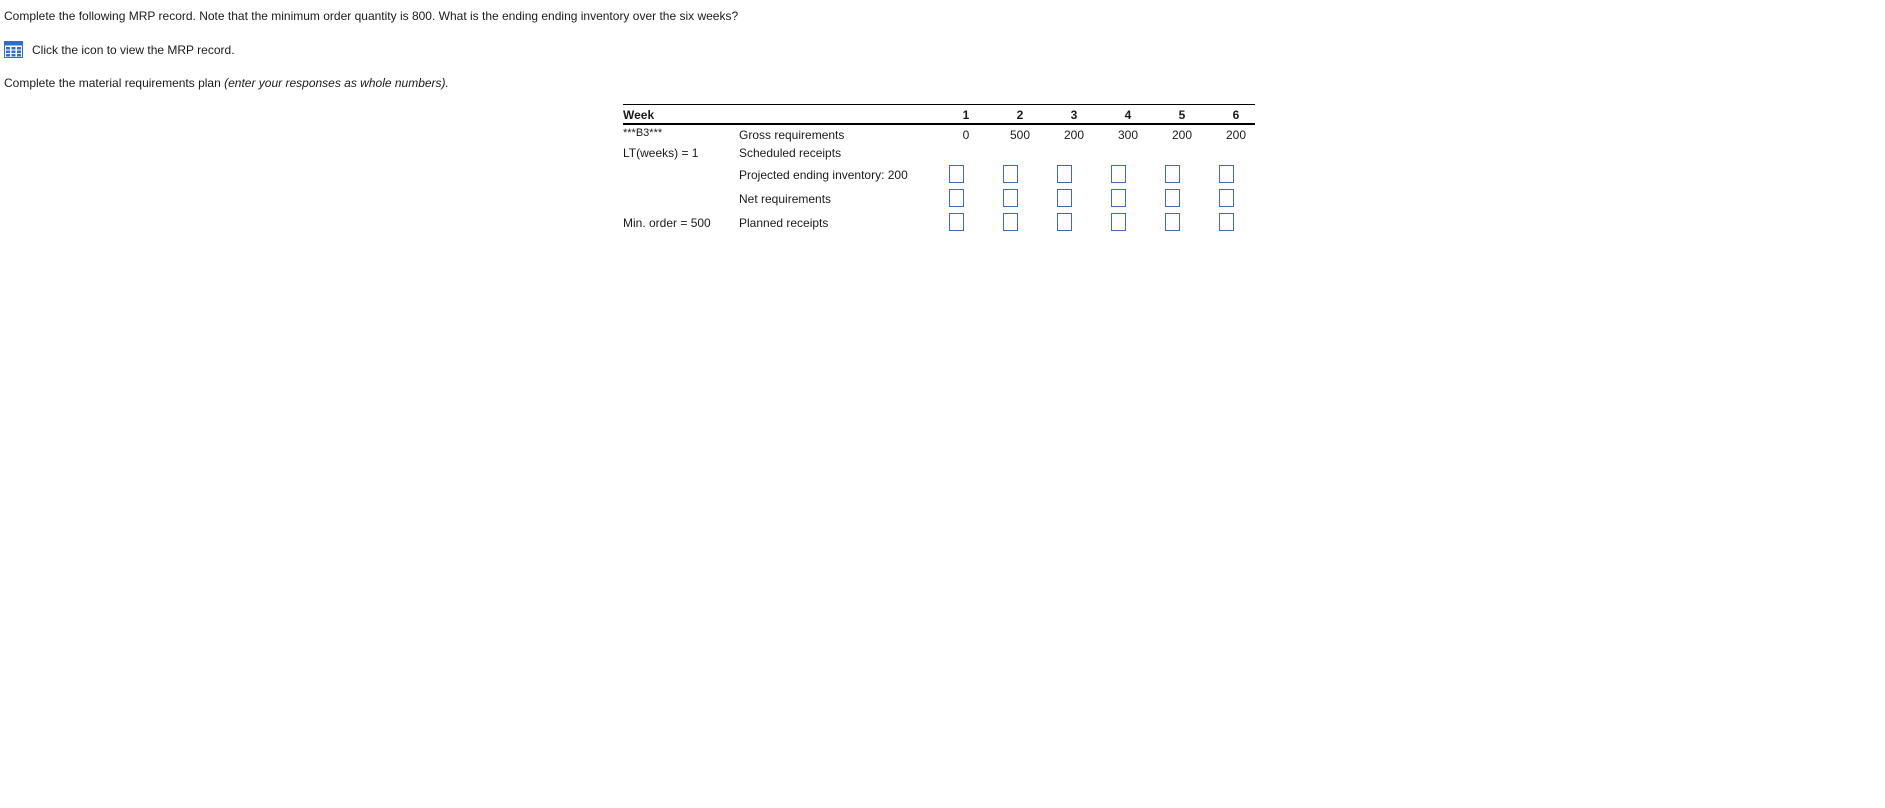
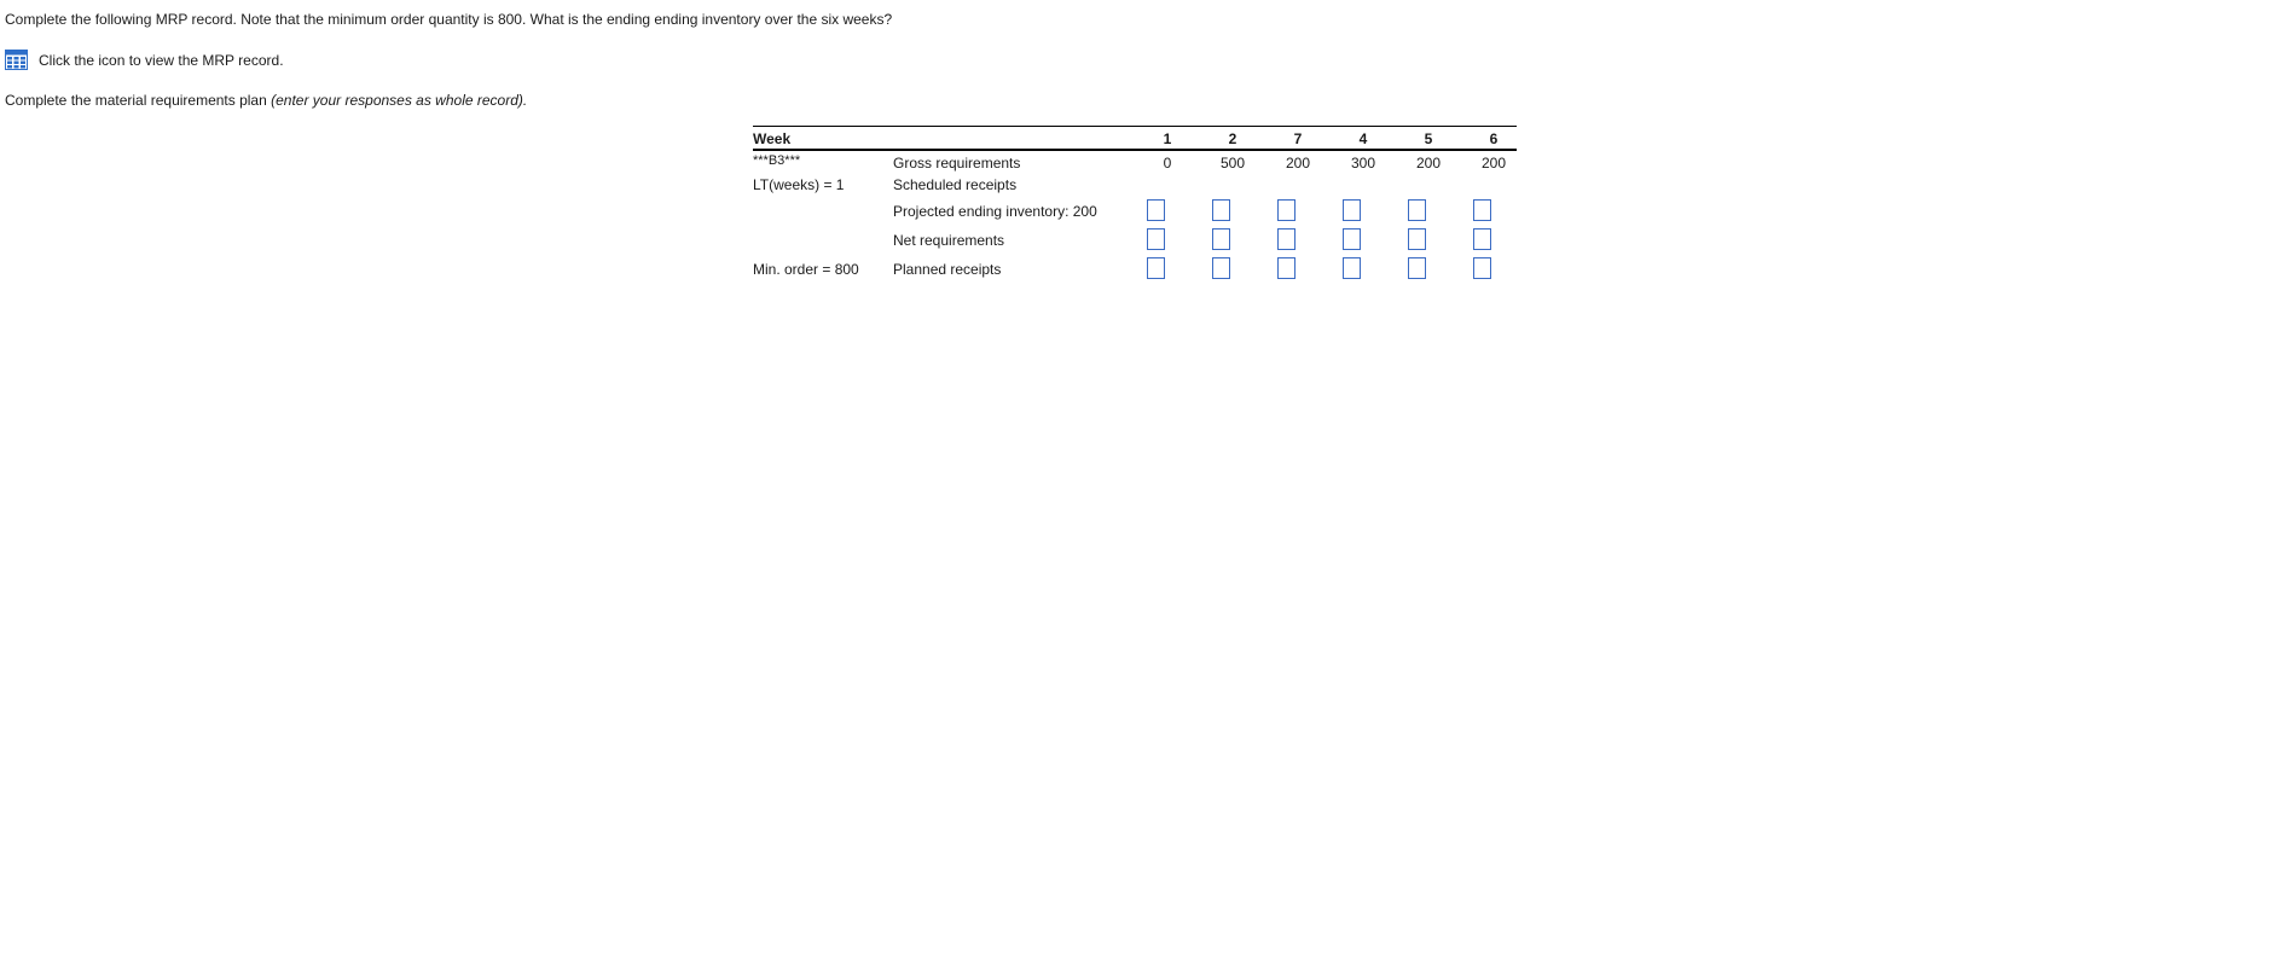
  Complete the following MRP record. Note that the minimum order quantity is 800. What is the ending ending inventory over the six weeks?
  Click the icon to view the MRP record.
- Complete the material requirements plan (enter your responses as whole numbers).
+ Complete the material requirements plan (enter your responses as whole record).
  Week
  1
  2
- 3
+ 7
  4
  5
  6
  ***B3***
  LT(weeks) = 1
- Min. order = 500
+ Min. order = 800
  Gross requirements
  Scheduled receipts
  Projected ending inventory: 200
  Net requirements
  Planned receipts
  0
  500
  200
  300
  200
  200
